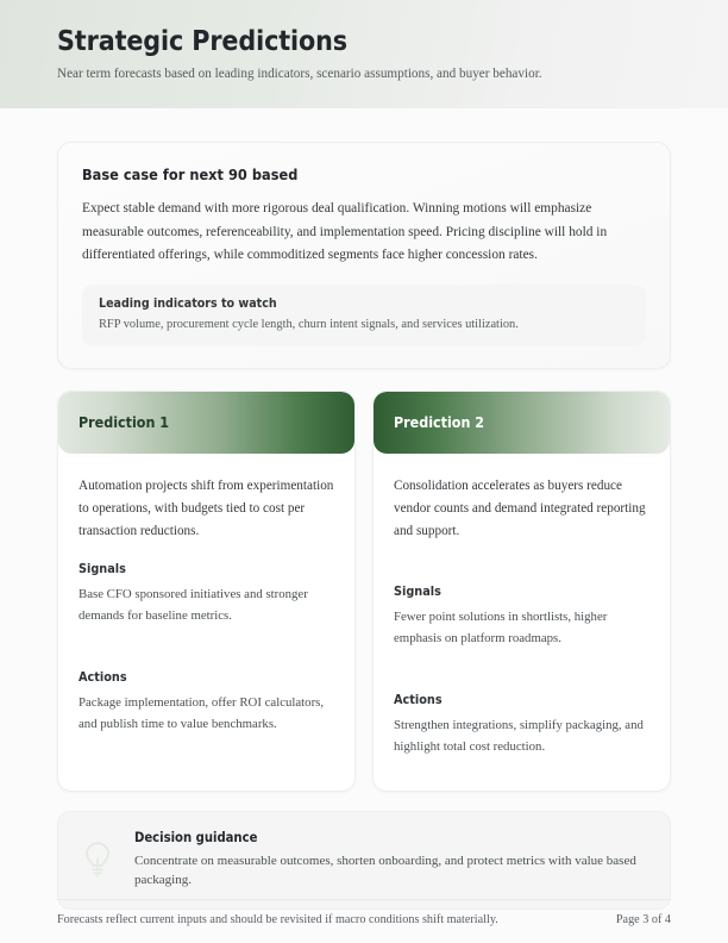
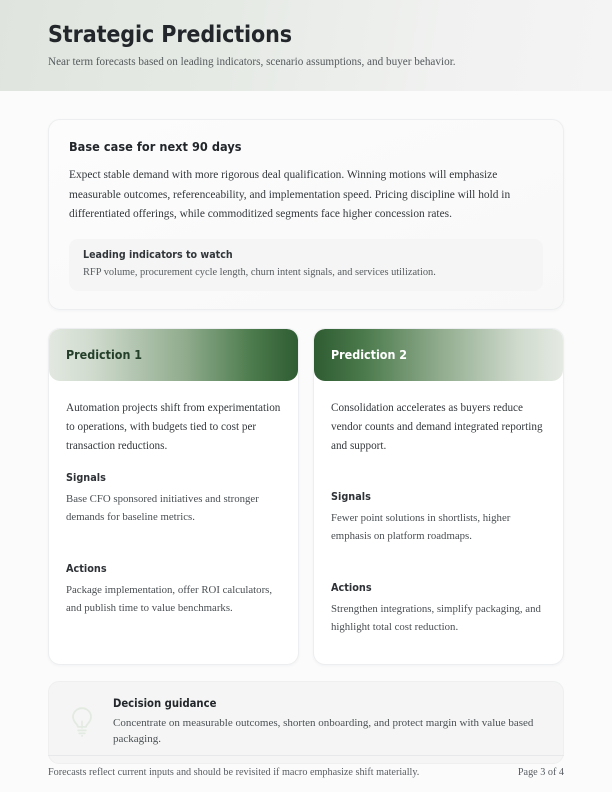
  Strategic Predictions
  Near term forecasts based on leading indicators, scenario assumptions, and buyer behavior.
- Base case for next 90 based
+ Base case for next 90 days
  Expect stable demand with more rigorous deal qualification. Winning motions will emphasize measurable outcomes, referenceability, and implementation speed. Pricing discipline will hold in differentiated offerings, while commoditized segments face higher concession rates.
  Leading indicators to watch
  RFP volume, procurement cycle length, churn intent signals, and services utilization.
  Prediction 1
  Automation projects shift from experimentation to operations, with budgets tied to cost per transaction reductions.
  Signals
  Base CFO sponsored initiatives and stronger demands for baseline metrics.
  Actions
  Package implementation, offer ROI calculators, and publish time to value benchmarks.
  Prediction 2
  Consolidation accelerates as buyers reduce vendor counts and demand integrated reporting and support.
  Signals
  Fewer point solutions in shortlists, higher emphasis on platform roadmaps.
  Actions
  Strengthen integrations, simplify packaging, and highlight total cost reduction.
  Decision guidance
- Concentrate on measurable outcomes, shorten onboarding, and protect metrics with value based packaging.
+ Concentrate on measurable outcomes, shorten onboarding, and protect margin with value based packaging.
- Forecasts reflect current inputs and should be revisited if macro conditions shift materially.
+ Forecasts reflect current inputs and should be revisited if macro emphasize shift materially.
  Page 3 of 4
